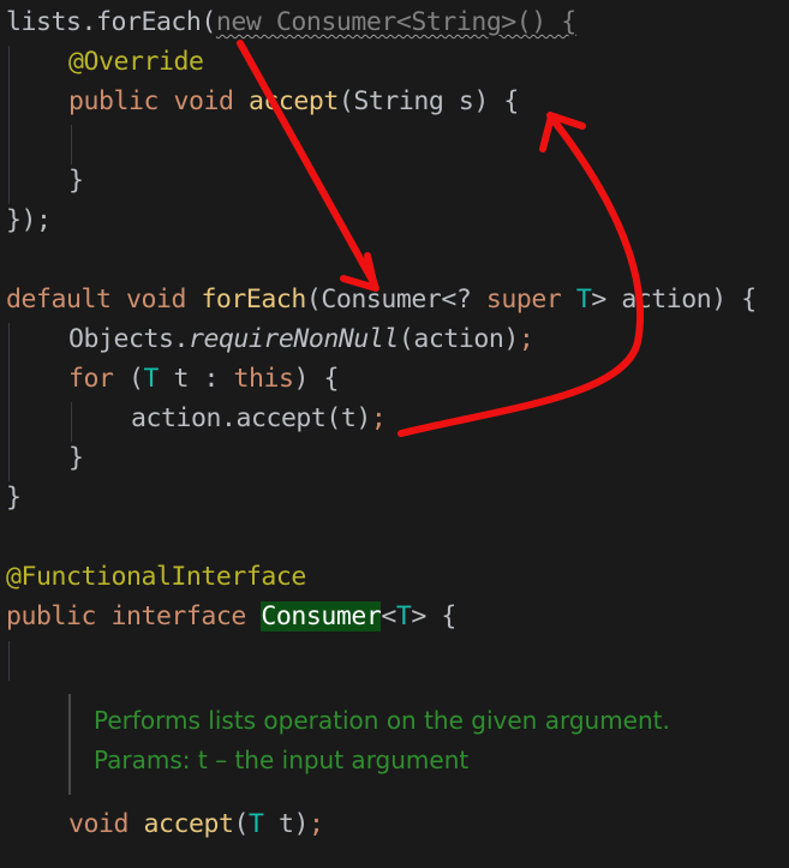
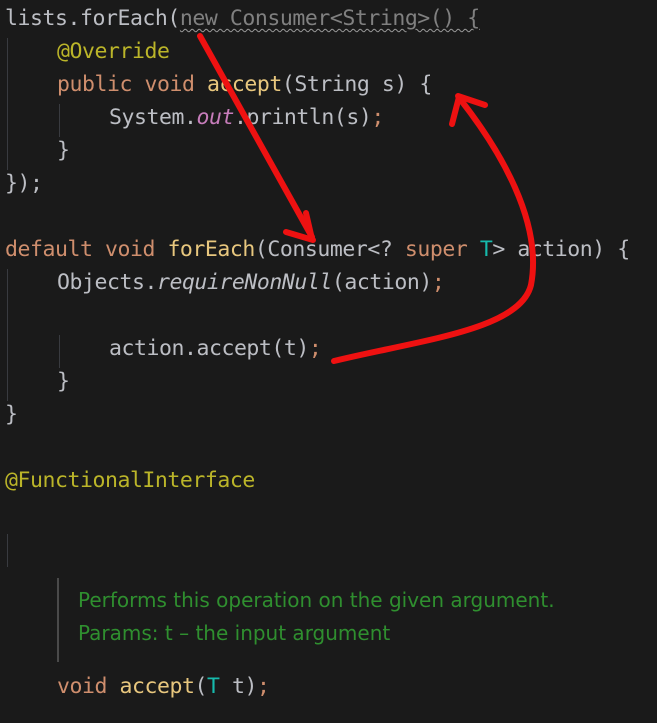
  lists.forEach(new Consumer<String>() {
  @Override
  public void acept(String s) {
+ System.out.println(s);
  }
  });
  default void forEach(Consumer<? super T> action) {
  Objects.requireNonNull(action);
- for (T t : this) {
  action.accept(t);
  }
  }
  @FunctionalInterface
- public interface Consumer<T> {
- Performs lists operation on the given argument.
+ Performs this operation on the given argument.
  Params: t – the input argument
  void accept(T t);
